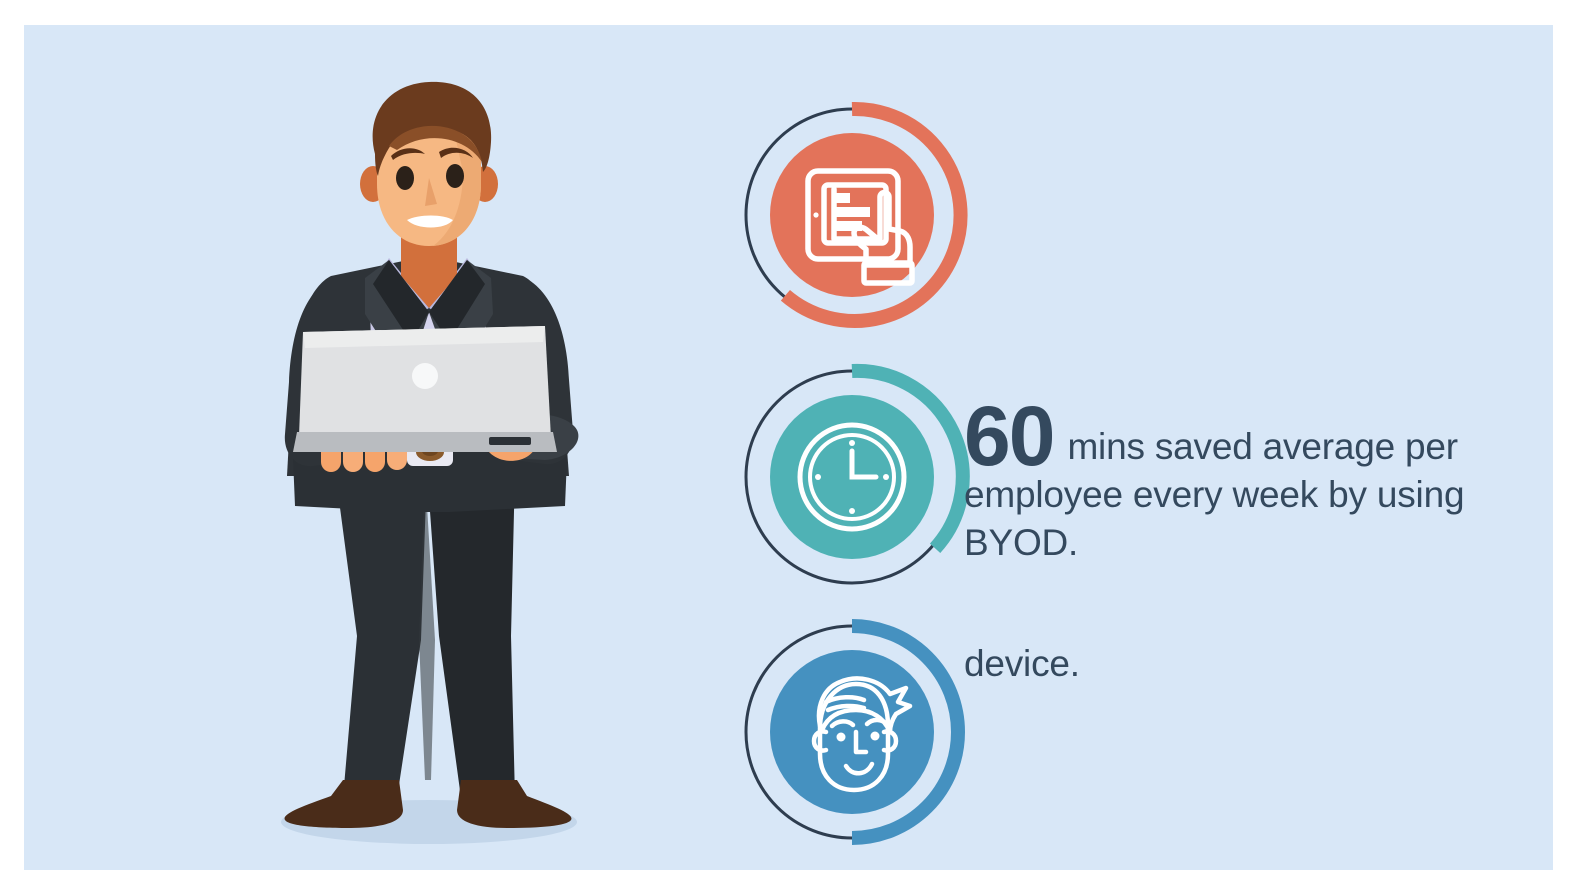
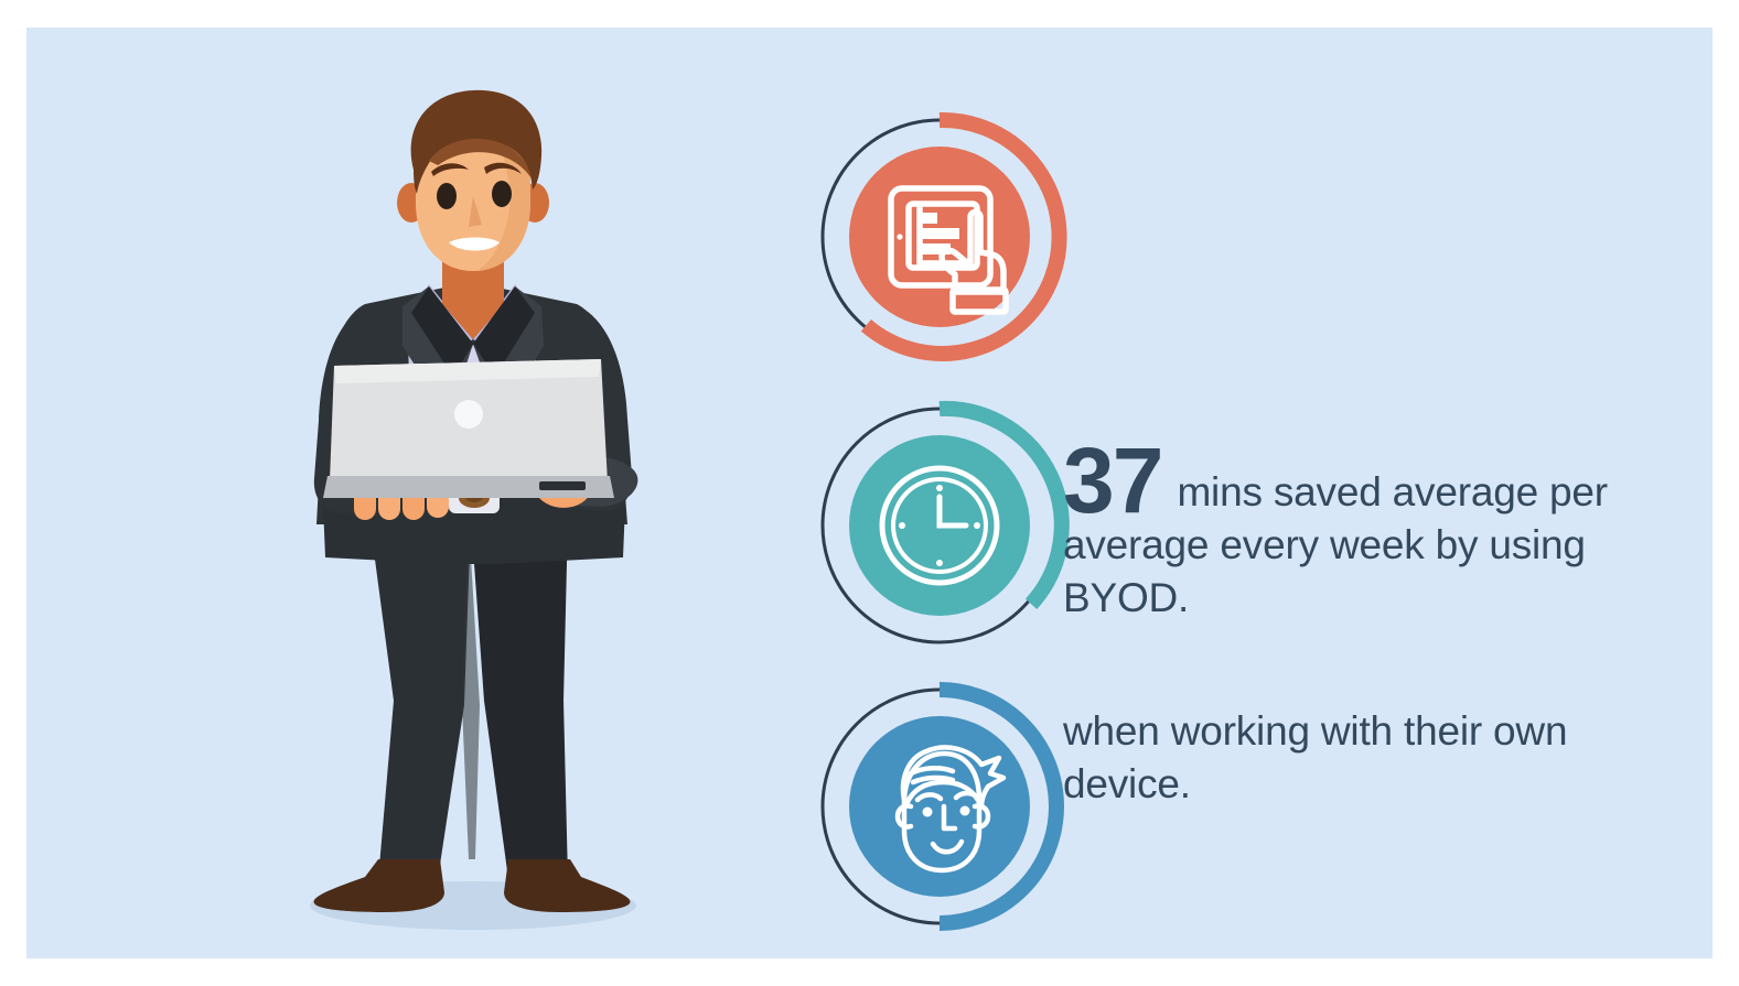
- 60 mins saved average per
+ 37 mins saved average per
- employee every week by using
+ average every week by using
  BYOD.
+ when working with their own
  device.
